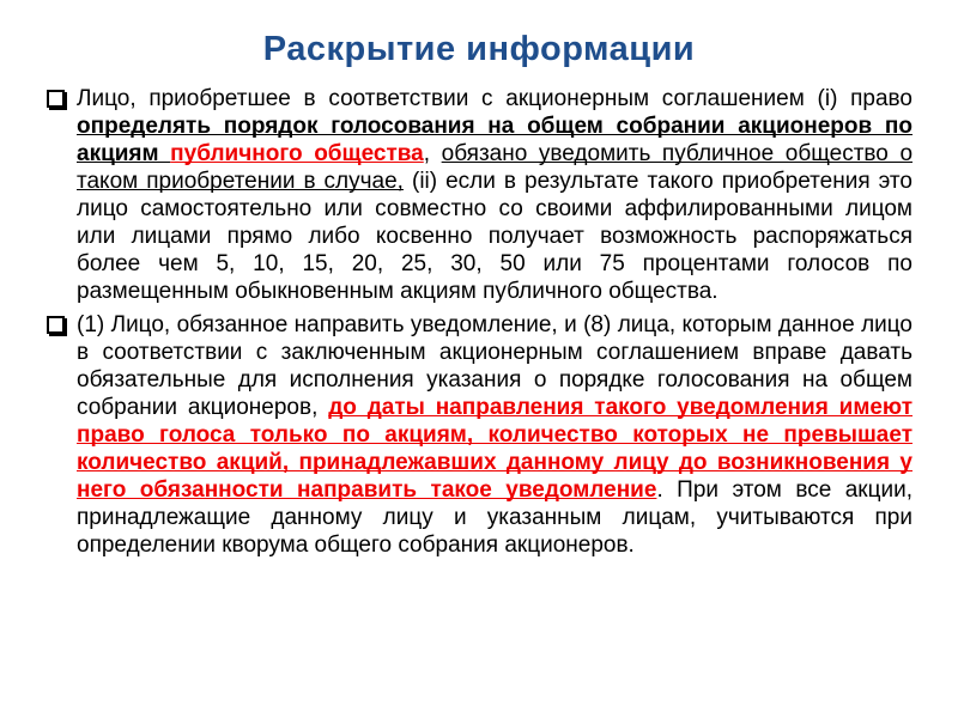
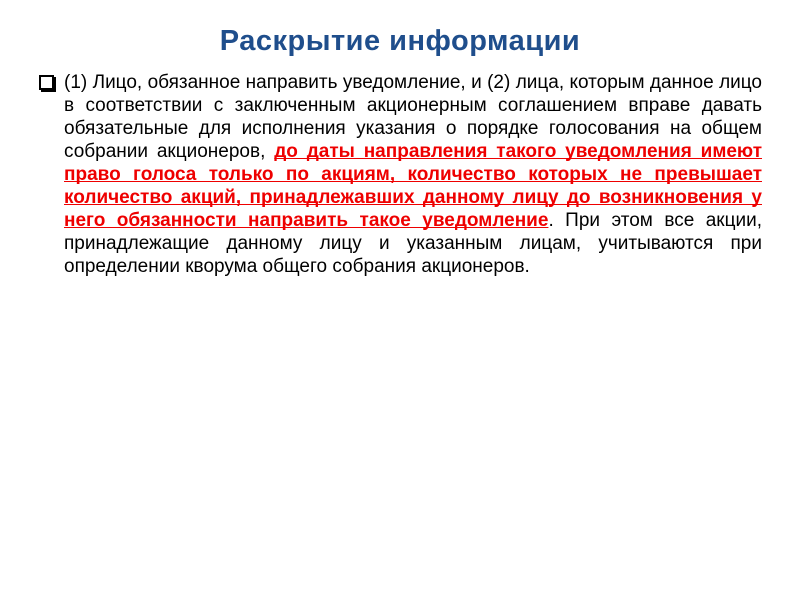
  Раскрытие информации
- Лицо, приобретшее в соответствии с акционерным соглашением (i) право определять порядок голосования на общем собрании акционеров по акциям публичного общества, обязано уведомить публичное общество о таком приобретении в случае, (ii) если в результате такого приобретения это лицо самостоятельно или совместно со своими аффилированными лицом или лицами прямо либо косвенно получает возможность распоряжаться более чем 5, 10, 15, 20, 25, 30, 50 или 75 процентами голосов по размещенным обыкновенным акциям публичного общества.
- (1) Лицо, обязанное направить уведомление, и (8) лица, которым данное лицо в соответствии с заключенным акционерным соглашением вправе давать обязательные для исполнения указания о порядке голосования на общем собрании акционеров, до даты направления такого уведомления имеют право голоса только по акциям, количество которых не превышает количество акций, принадлежавших данному лицу до возникновения у него обязанности направить такое уведомление. При этом все акции, принадлежащие данному лицу и указанным лицам, учитываются при определении кворума общего собрания акционеров.
+ (1) Лицо, обязанное направить уведомление, и (2) лица, которым данное лицо в соответствии с заключенным акционерным соглашением вправе давать обязательные для исполнения указания о порядке голосования на общем собрании акционеров, до даты направления такого уведомления имеют право голоса только по акциям, количество которых не превышает количество акций, принадлежавших данному лицу до возникновения у него обязанности направить такое уведомление. При этом все акции, принадлежащие данному лицу и указанным лицам, учитываются при определении кворума общего собрания акционеров.
